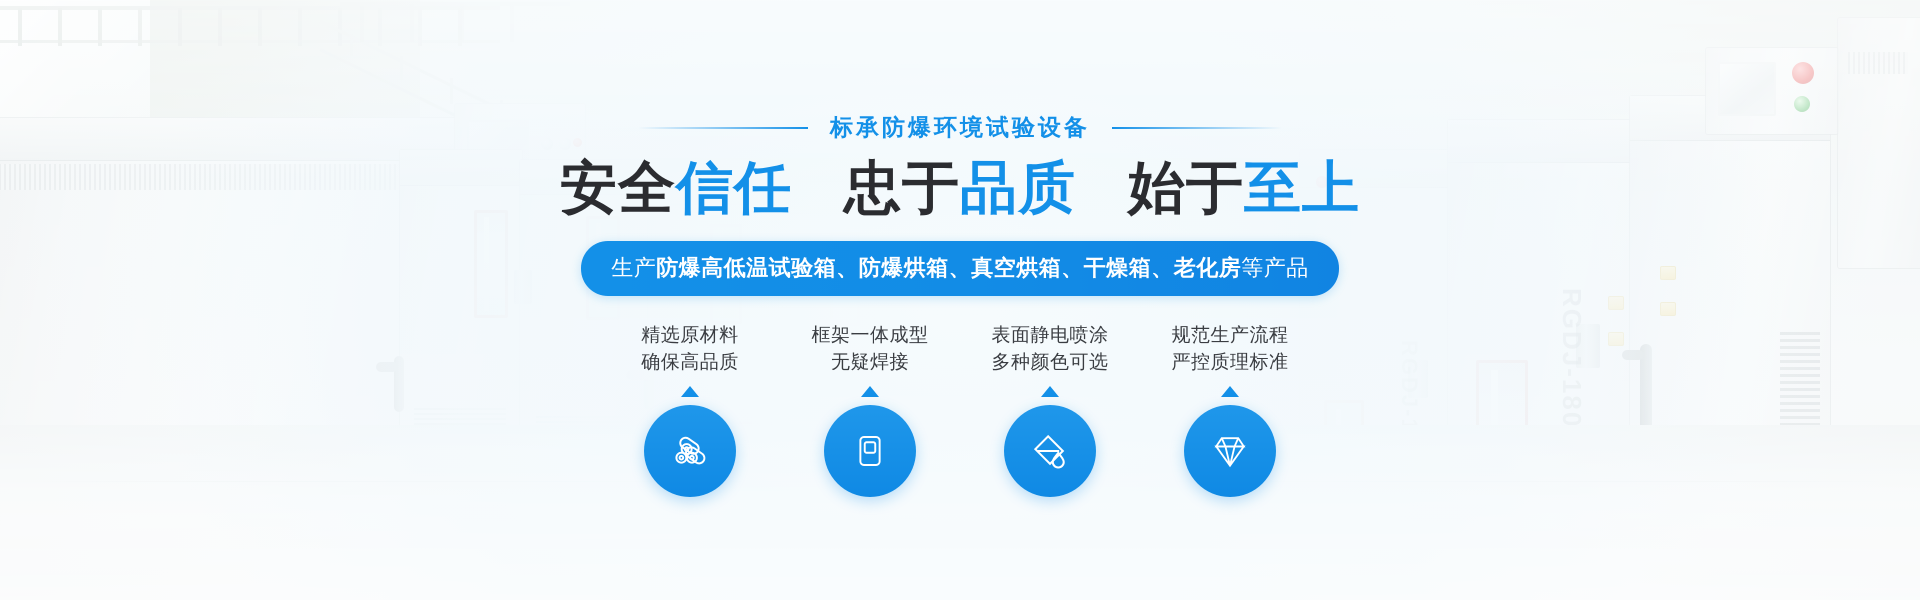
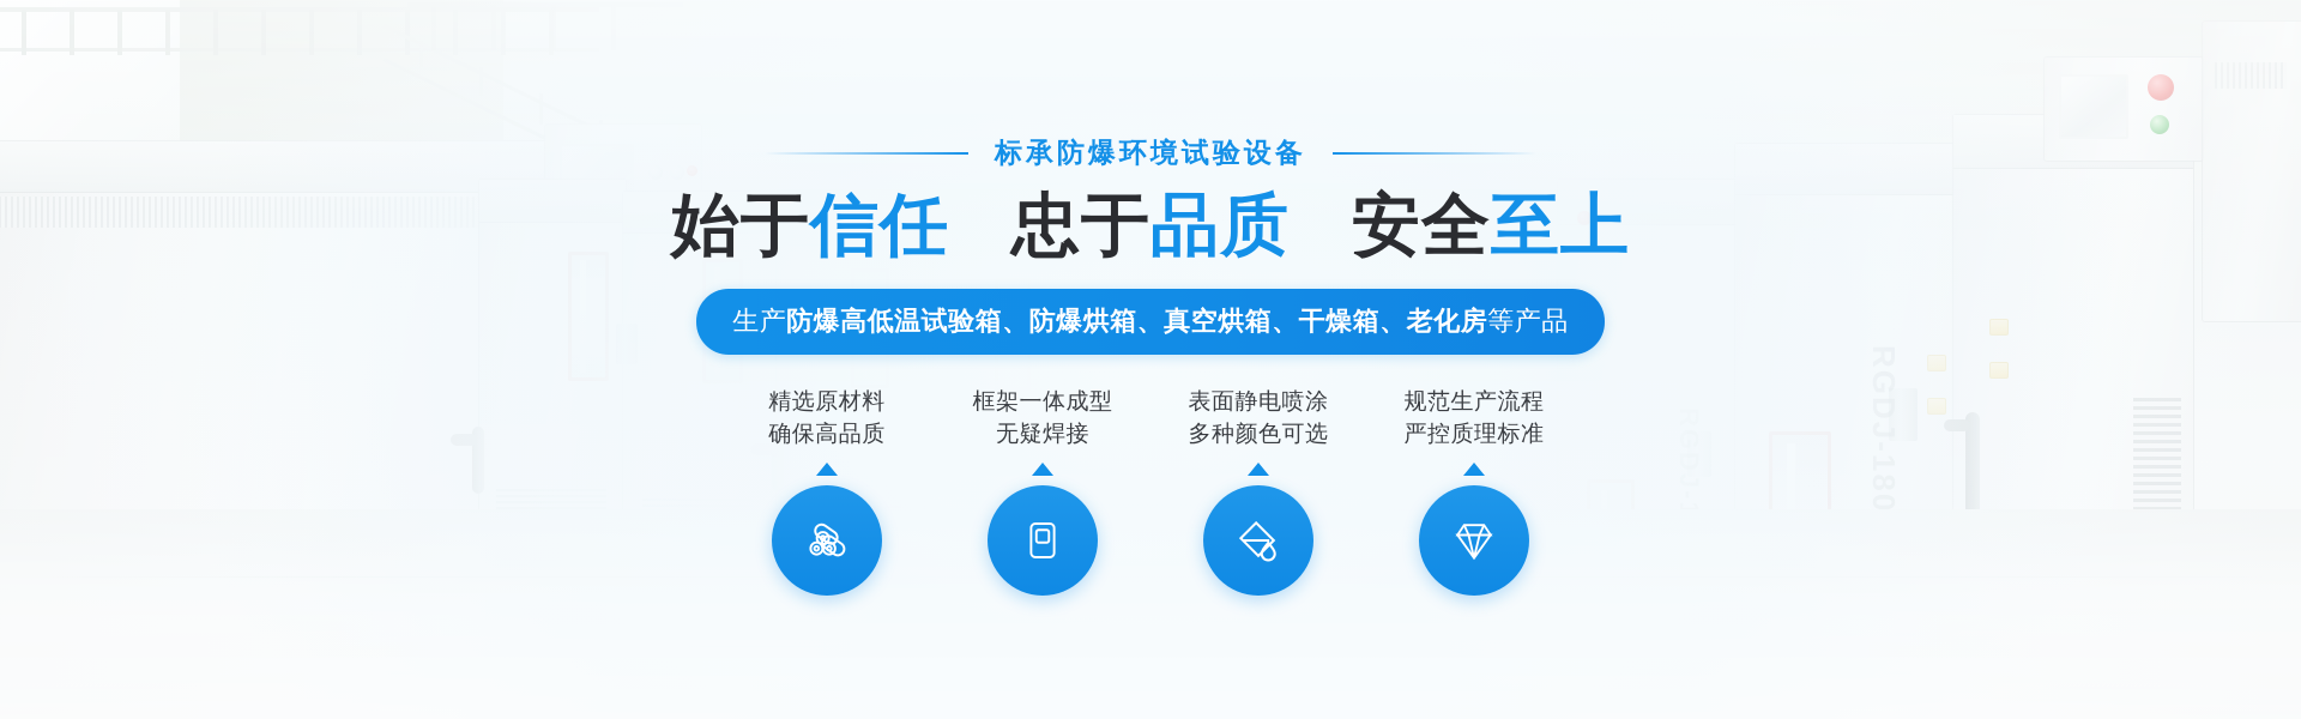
  标承防爆环境试验设备
- 安全信任
+ 始于信任
  忠于品质
- 始于至上
+ 安全至上
  生产防爆高低温试验箱、防爆烘箱、真空烘箱、干燥箱、老化房等产品
  精选原材料
  确保高品质
  框架一体成型
  无疑焊接
  表面静电喷涂
  多种颜色可选
  规范生产流程
  严控质理标准
